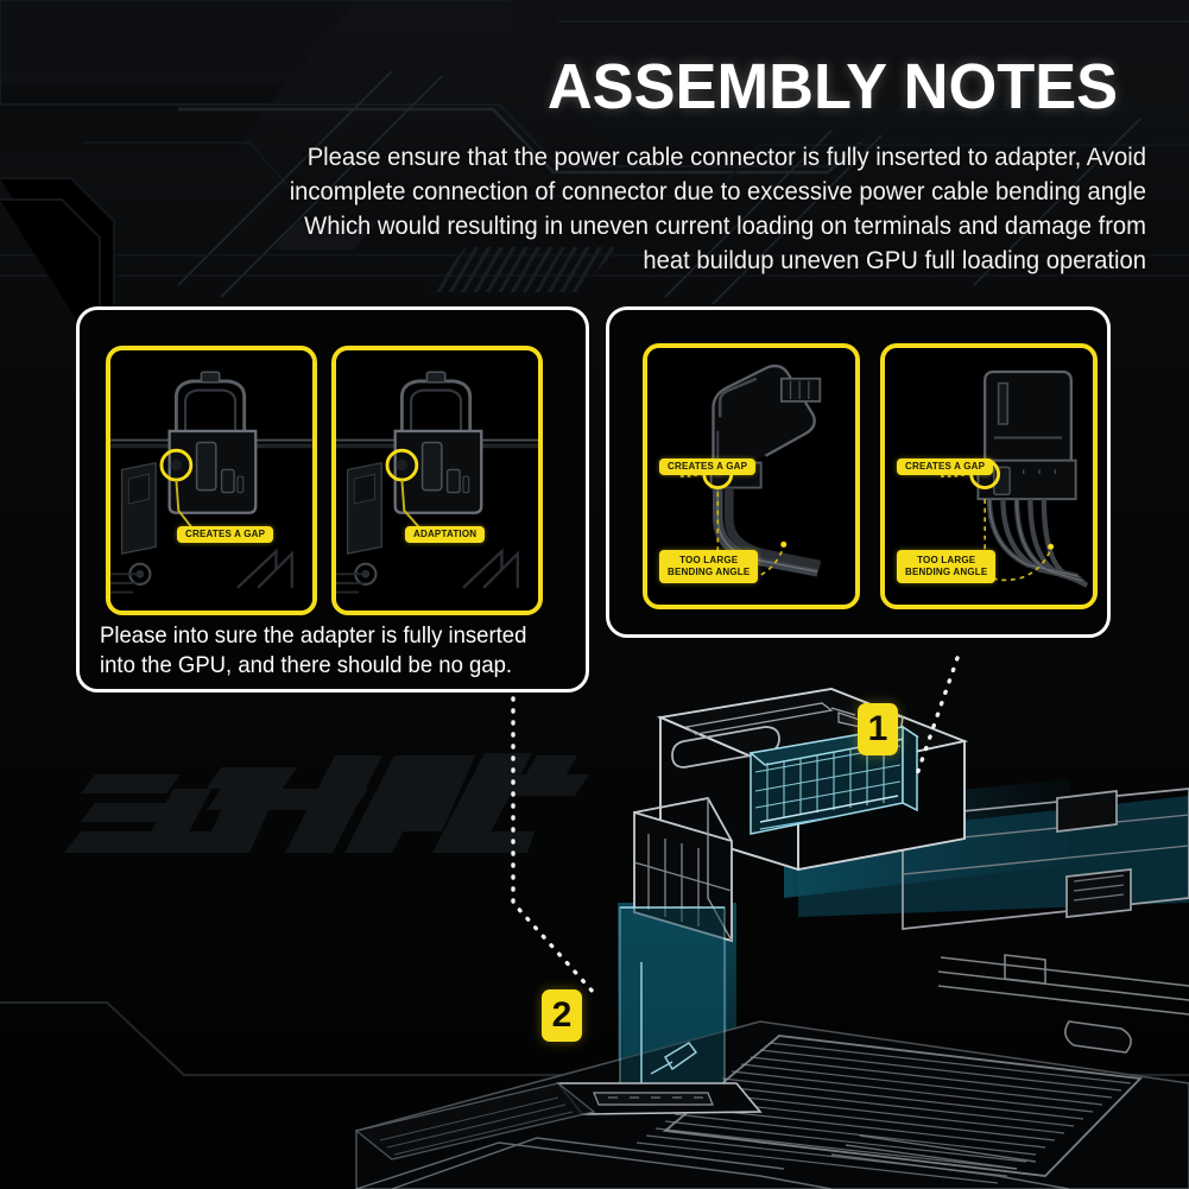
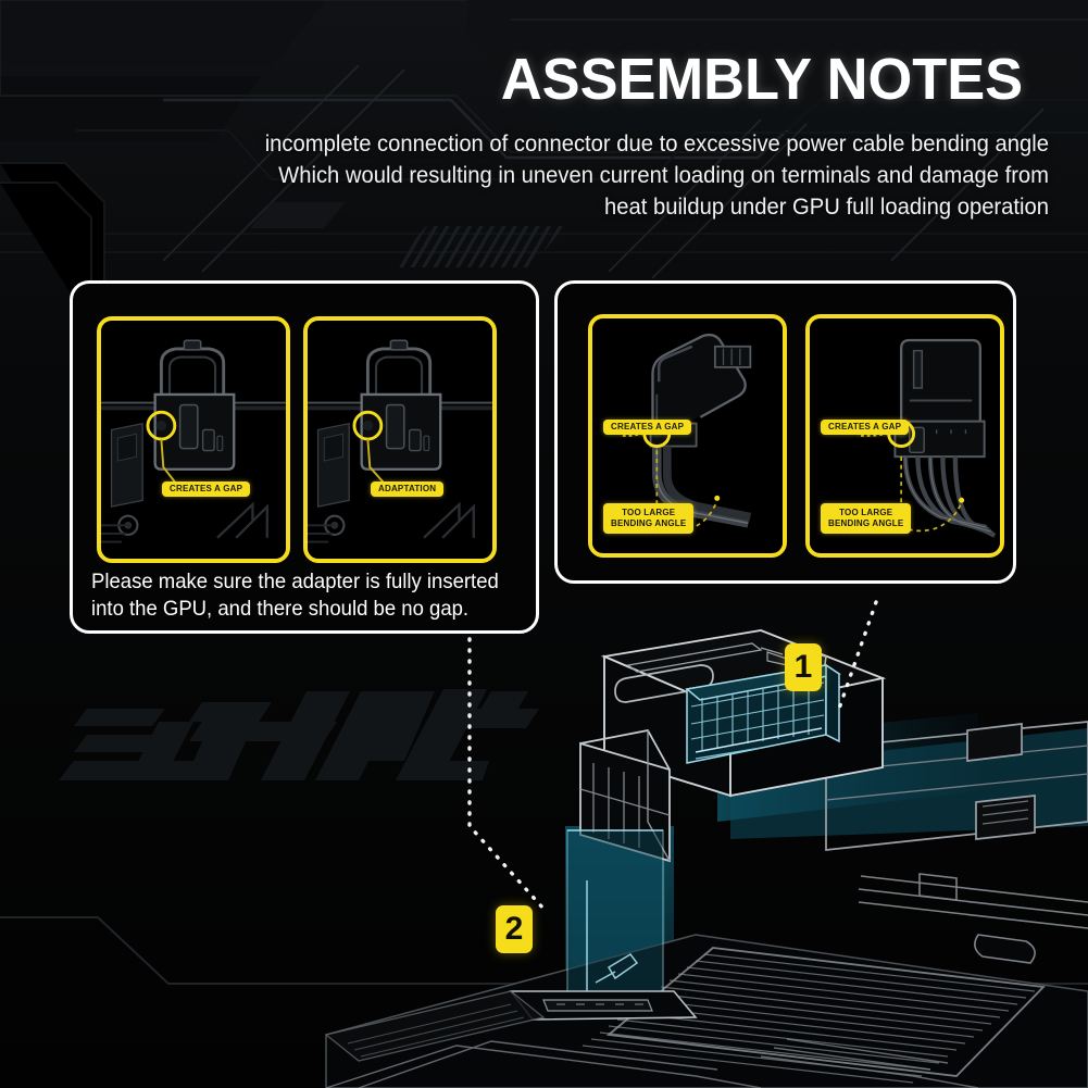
  ASSEMBLY NOTES
- Please ensure that the power cable connector is fully inserted to adapter, Avoid
  incomplete connection of connector due to excessive power cable bending angle
  Which would resulting in uneven current loading on terminals and damage from
- heat buildup uneven GPU full loading operation
+ heat buildup under GPU full loading operation
  CREATES A GAP
  ADAPTATION
- Please into sure the adapter is fully inserted
+ Please make sure the adapter is fully inserted
  into the GPU, and there should be no gap.
  CREATES A GAP
  TOO LARGE
  BENDING ANGLE
  CREATES A GAP
  TOO LARGE
  BENDING ANGLE
  1
  2
